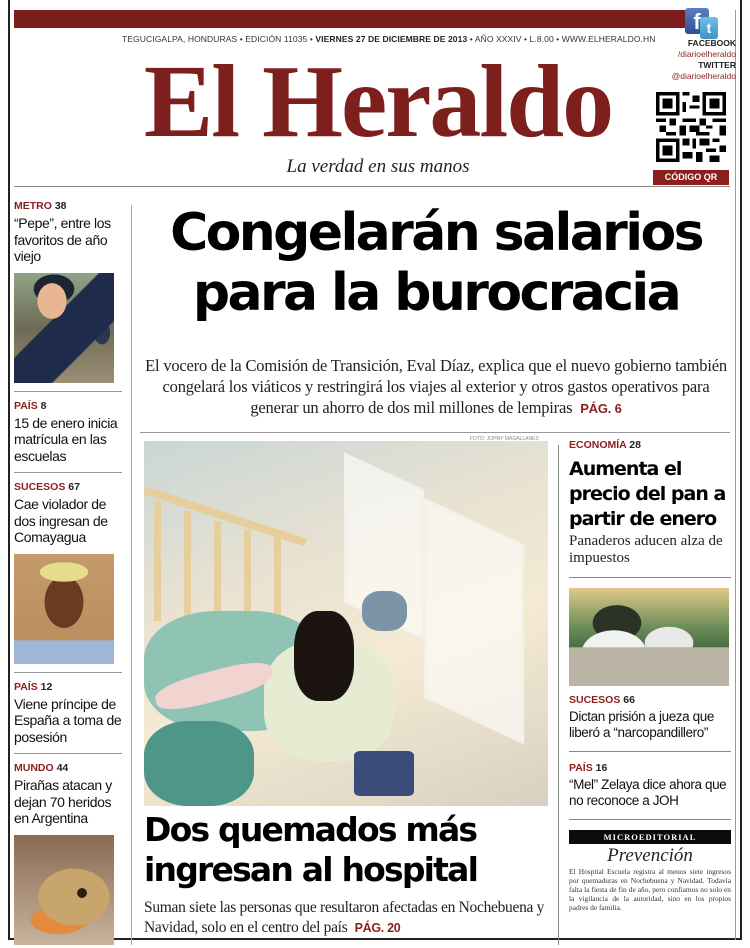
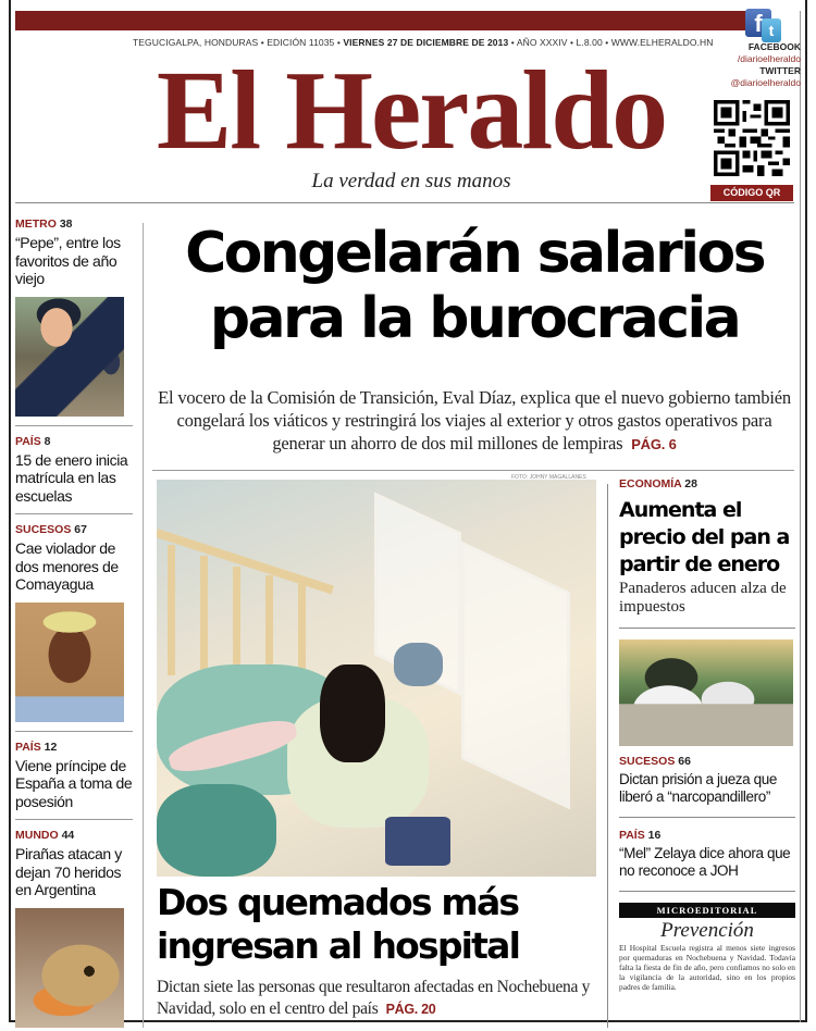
  TEGUCIGALPA, HONDURAS • EDICIÓN 11035 • VIERNES 27 DE DICIEMBRE DE 2013 • AÑO XXXIV • L.8.00 • WWW.ELHERALDO.HN
  f
  t
  FACEBOOK
  /diarioelheraldo
  TWITTER
  @diarioelheraldo
  CÓDIGO QR
  El Heraldo
  La verdad en sus manos
  METRO 38
  “Pepe”, entre los favoritos de año viejo
  PAÍS 8
  15 de enero inicia matrícula en las escuelas
  SUCESOS 67
- Cae violador de dos ingresan de Comayagua
+ Cae violador de dos menores de Comayagua
  PAÍS 12
  Viene príncipe de España a toma de posesión
  MUNDO 44
  Pirañas atacan y dejan 70 heridos en Argentina
  Congelarán salarios para la burocracia
  El vocero de la Comisión de Transición, Eval Díaz, explica que el nuevo gobierno también congelará los viáticos y restringirá los viajes al exterior y otros gastos operativos para generar un ahorro de dos mil millones de lempiras PÁG. 6
  Dos quemados más ingresan al hospital
- Suman siete las personas que resultaron afectadas en Nochebuena y Navidad, solo en el centro del país PÁG. 20
+ Dictan siete las personas que resultaron afectadas en Nochebuena y Navidad, solo en el centro del país PÁG. 20
  ECONOMÍA 28
  Aumenta el precio del pan a partir de enero
  Panaderos aducen alza de impuestos
  SUCESOS 66
  Dictan prisión a jueza que liberó a “narcopandillero”
  PAÍS 16
  “Mel” Zelaya dice ahora que no reconoce a JOH
  MICROEDITORIAL
  Prevención
  El Hospital Escuela registra al menos siete ingresos por quemaduras en Nochebuena y Navidad. Todavía falta la fiesta de fin de año, pero confiamos no solo en la vigilancia de la autoridad, sino en los propios padres de familia.
